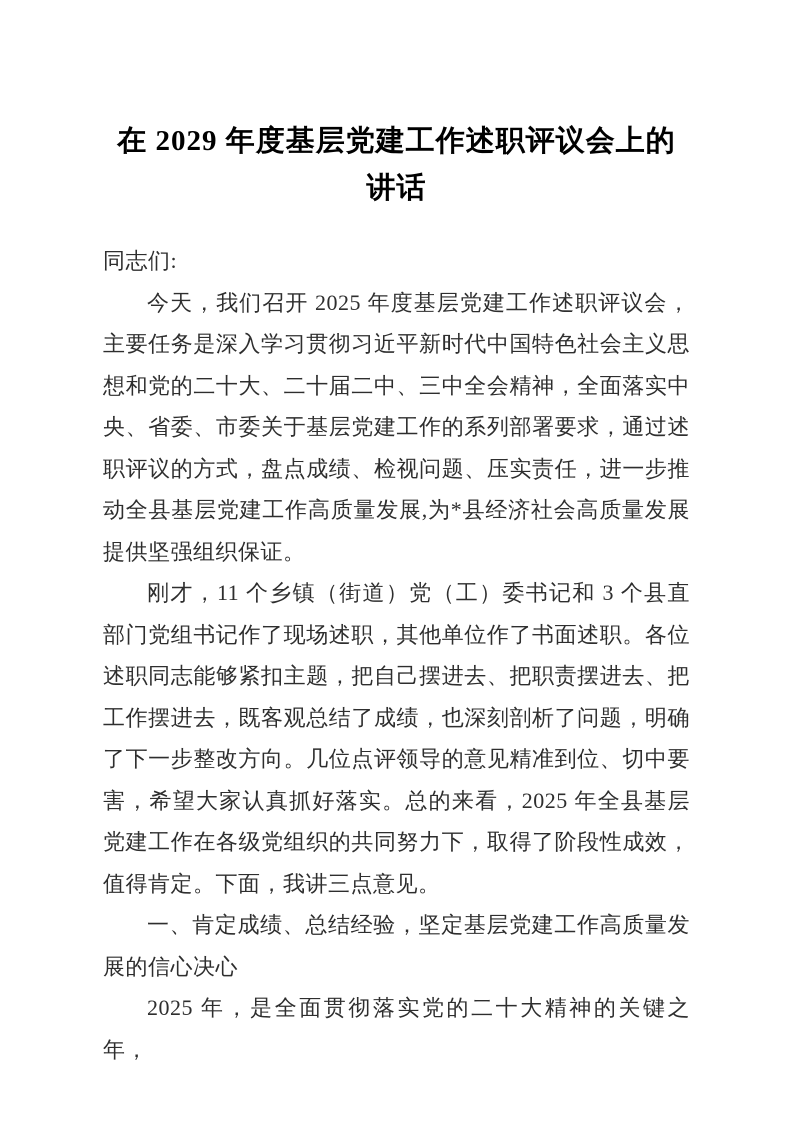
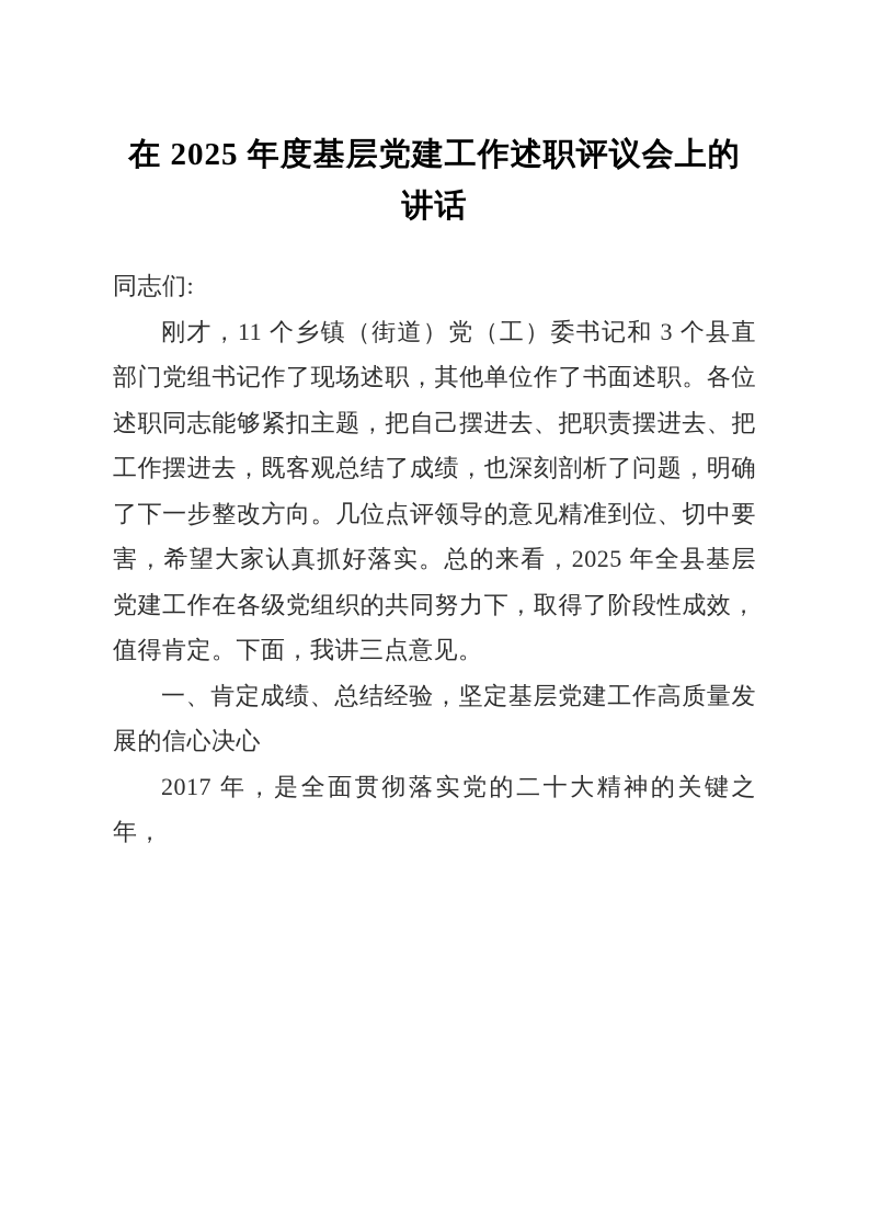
- 在 2029 年度基层党建工作述职评议会上的讲话
+ 在 2025 年度基层党建工作述职评议会上的讲话
  同志们:
- 今天，我们召开 2025 年度基层党建工作述职评议会，主要任务是深入学习贯彻习近平新时代中国特色社会主义思想和党的二十大、二十届二中、三中全会精神，全面落实中央、省委、市委关于基层党建工作的系列部署要求，通过述职评议的方式，盘点成绩、检视问题、压实责任，进一步推动全县基层党建工作高质量发展,为*县经济社会高质量发展提供坚强组织保证。
  刚才，11 个乡镇（街道）党（工）委书记和 3 个县直部门党组书记作了现场述职，其他单位作了书面述职。各位述职同志能够紧扣主题，把自己摆进去、把职责摆进去、把工作摆进去，既客观总结了成绩，也深刻剖析了问题，明确了下一步整改方向。几位点评领导的意见精准到位、切中要害，希望大家认真抓好落实。总的来看，2025 年全县基层党建工作在各级党组织的共同努力下，取得了阶段性成效，值得肯定。下面，我讲三点意见。
  一、肯定成绩、总结经验，坚定基层党建工作高质量发展的信心决心
- 2025 年，是全面贯彻落实党的二十大精神的关键之年，
+ 2017 年，是全面贯彻落实党的二十大精神的关键之年，
